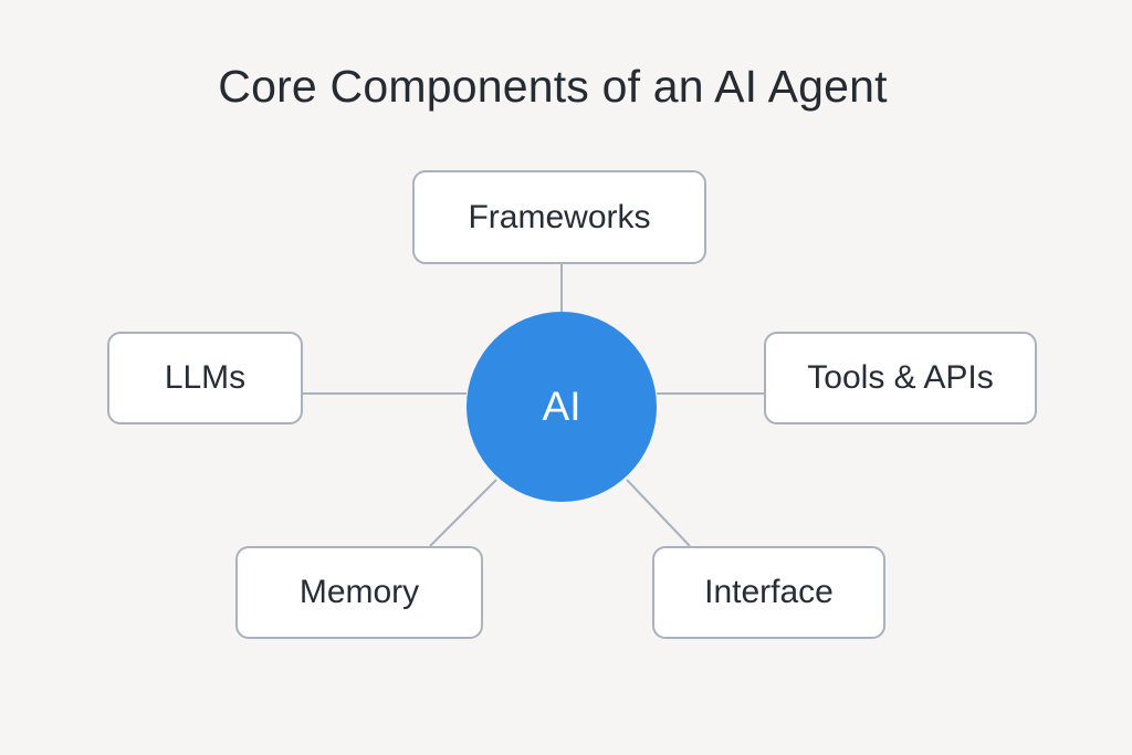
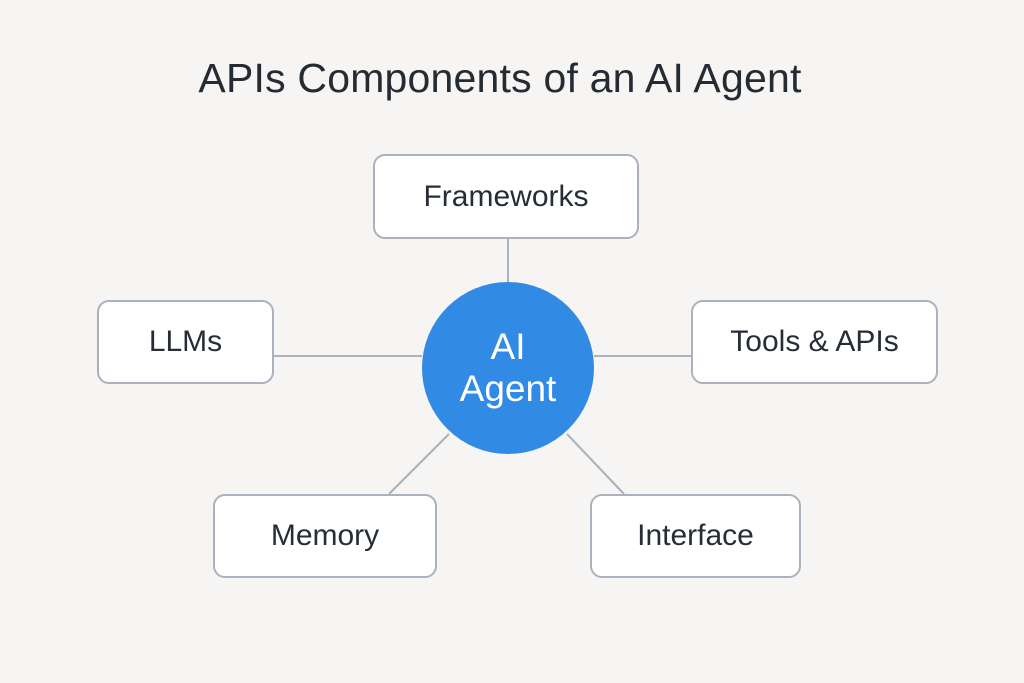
- Core Components of an AI Agent
+ APIs Components of an AI Agent
  Frameworks
  LLMs
  Tools & APIs
  Memory
  Interface
  AI
+ Agent
